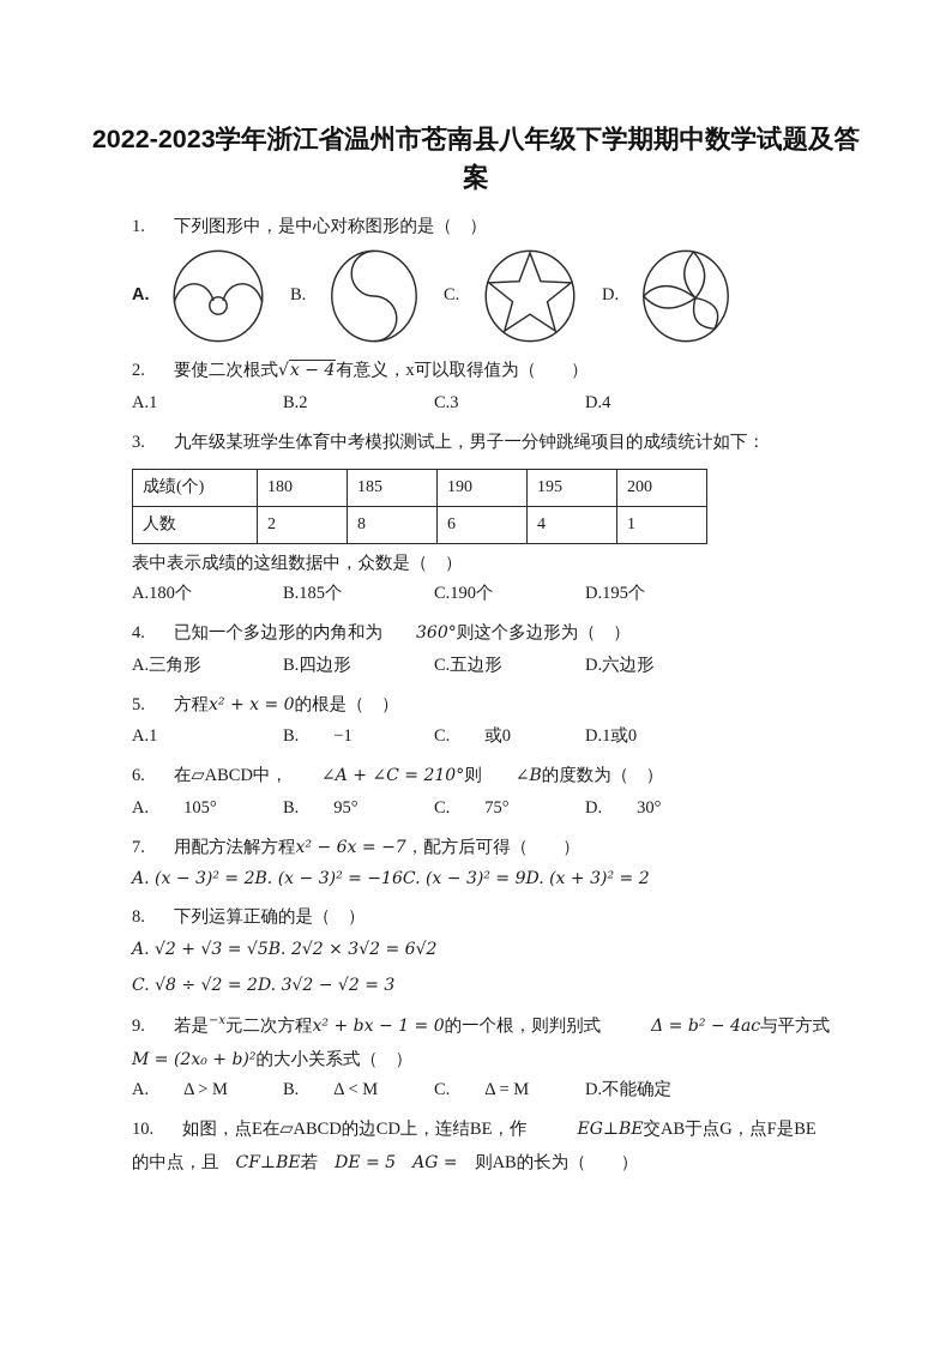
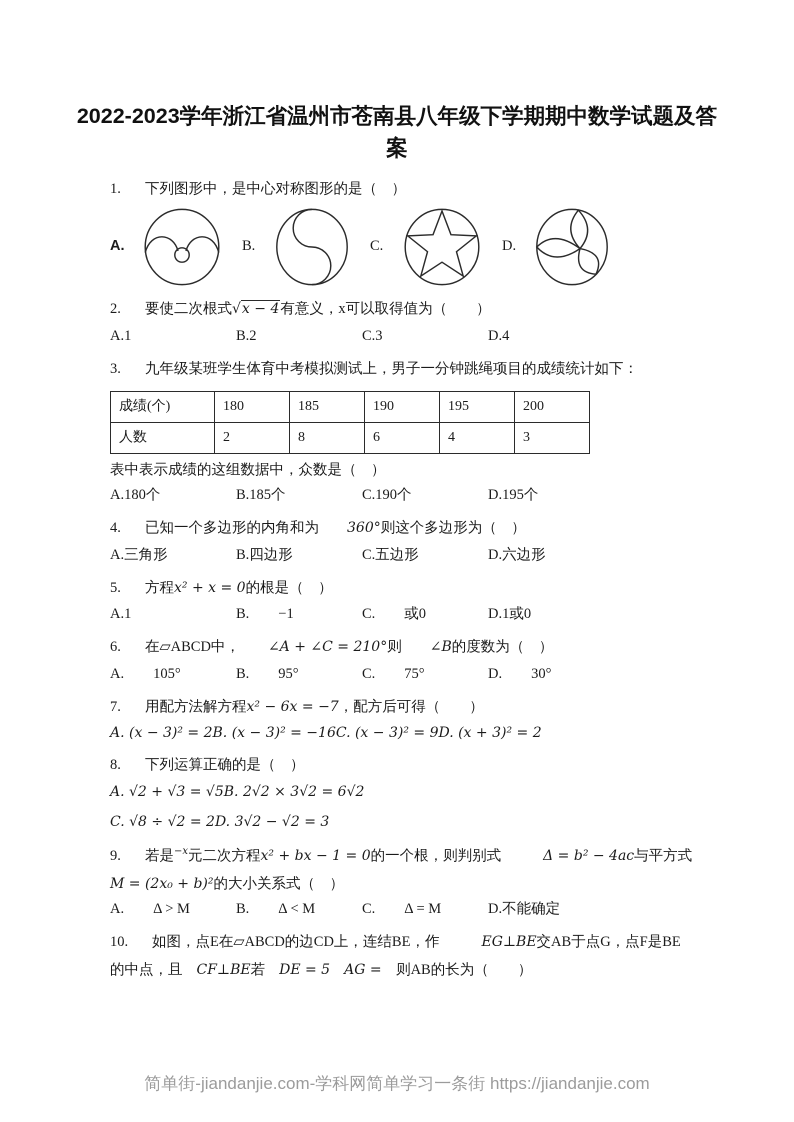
  2022-2023学年浙江省温州市苍南县八年级下学期期中数学试题及答案
  1. 下列图形中，是中心对称图形的是（ ）
  A.
  B.
  C.
  D.
  2. 要使二次根式√x − 4有意义，x可以取得值为（ ）
  A.1
  B.2
  C.3
  D.4
  3. 九年级某班学生体育中考模拟测试上，男子一分钟跳绳项目的成绩统计如下：
  成绩(个)	180	185	190	195	200
- 人数	2	8	6	4	1
+ 人数	2	8	6	4	3
  表中表示成绩的这组数据中，众数是（ ）
  A.180个
  B.185个
  C.190个
  D.195个
  4. 已知一个多边形的内角和为 360°则这个多边形为（ ）
  A.三角形
  B.四边形
  C.五边形
  D.六边形
  5. 方程x² + x = 0的根是（ ）
  A.1
  B. −1
  C. 或0
  D.1或0
  6. 在▱ABCD中， ∠A + ∠C = 210°则 ∠B的度数为（ ）
  A. 105°
  B. 95°
  C. 75°
  D. 30°
  7. 用配方法解方程x² − 6x = −7，配方后可得（ ）
  A. (x − 3)² = 2B. (x − 3)² = −16C. (x − 3)² = 9D. (x + 3)² = 2
  8. 下列运算正确的是（ ）
  A. √2 + √3 = √5B. 2√2 × 3√2 = 6√2
  C. √8 ÷ √2 = 2D. 3√2 − √2 = 3
  9. 若是−x元二次方程x² + bx − 1 = 0的一个根，则判别式 Δ = b² − 4ac与平方式
  M = (2x₀ + b)²的大小关系式（ ）
  A. Δ > M
  B. Δ < M
  C. Δ = M
  D.不能确定
  10. 如图，点E在▱ABCD的边CD上，连结BE，作 EG⊥BE交AB于点G，点F是BE
  的中点，且 CF⊥BE若 DE = 5 AG = 则AB的长为（ ）
+ 简单街-jiandanjie.com-学科网简单学习一条街 https://jiandanjie.com
